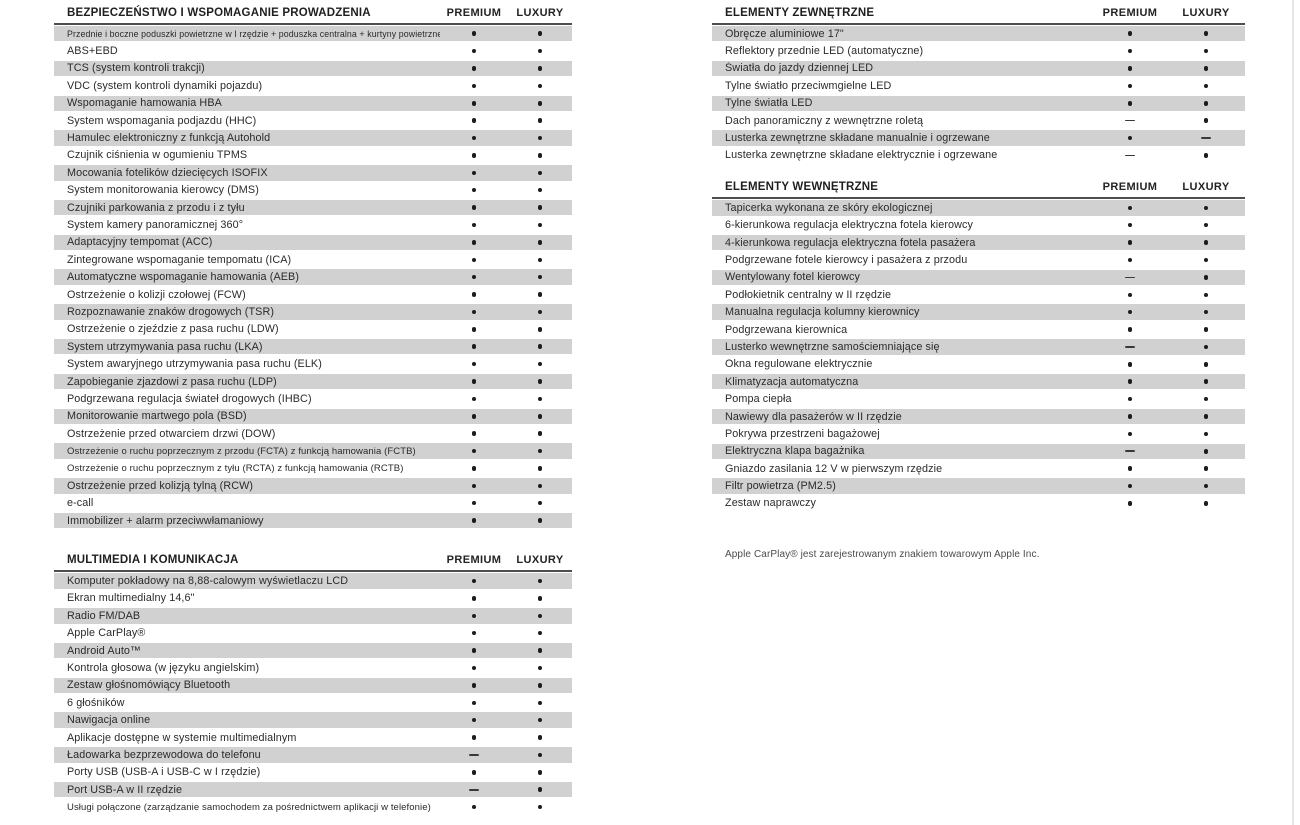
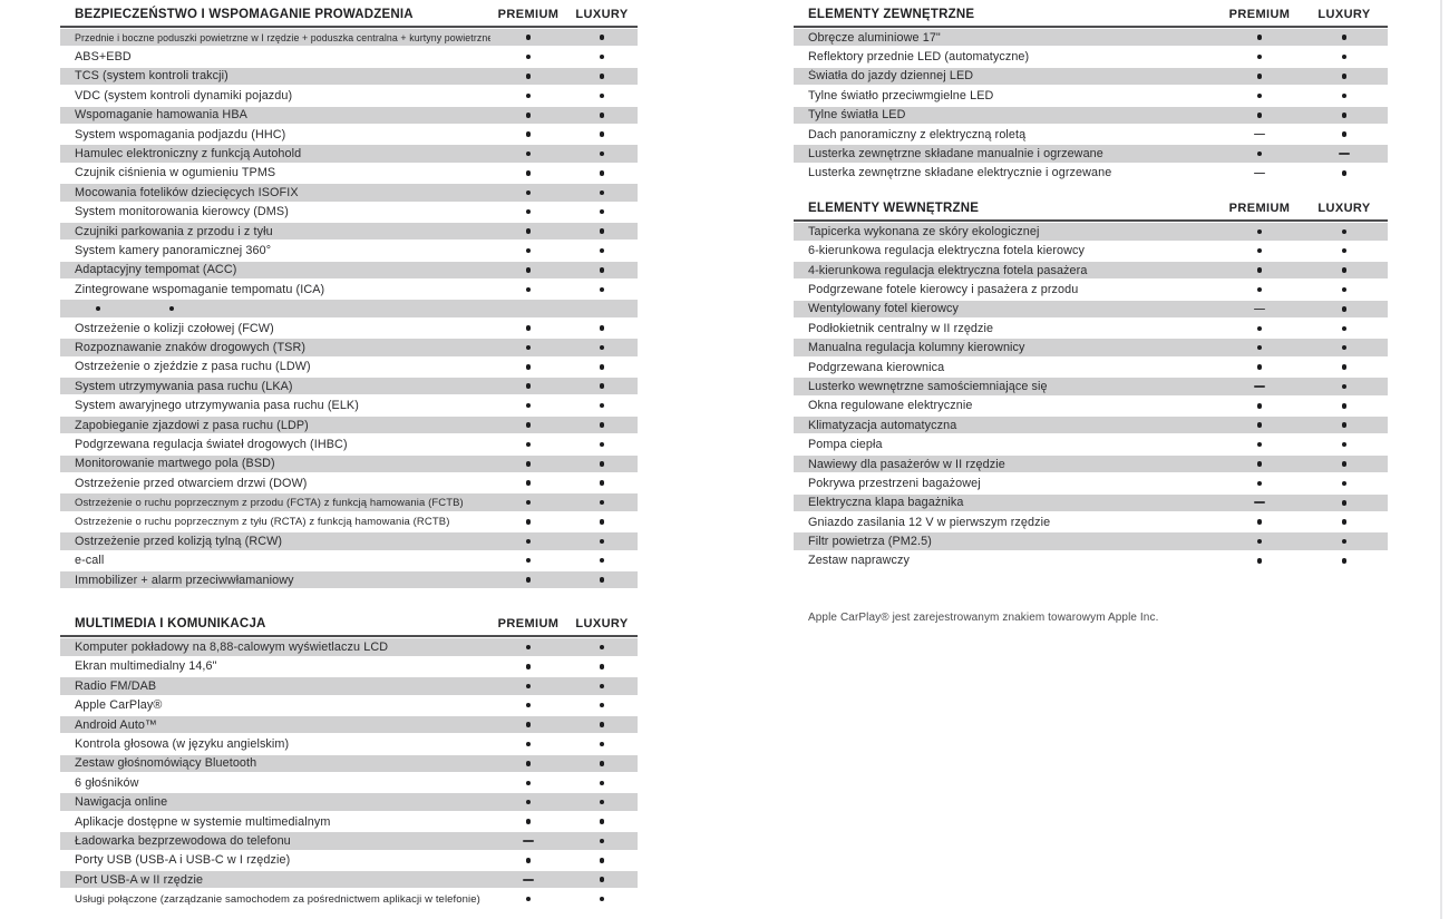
  BEZPIECZEŃSTWO I WSPOMAGANIE PROWADZENIA
  PREMIUM
  LUXURY
  Przednie i boczne poduszki powietrzne w I rzędzie + poduszka centralna + kurtyny powietrzne
  ABS+EBD
  TCS (system kontroli trakcji)
  VDC (system kontroli dynamiki pojazdu)
  Wspomaganie hamowania HBA
  System wspomagania podjazdu (HHC)
  Hamulec elektroniczny z funkcją Autohold
  Czujnik ciśnienia w ogumieniu TPMS
  Mocowania fotelików dziecięcych ISOFIX
  System monitorowania kierowcy (DMS)
  Czujniki parkowania z przodu i z tyłu
  System kamery panoramicznej 360°
  Adaptacyjny tempomat (ACC)
  Zintegrowane wspomaganie tempomatu (ICA)
- Automatyczne wspomaganie hamowania (AEB)
  Ostrzeżenie o kolizji czołowej (FCW)
  Rozpoznawanie znaków drogowych (TSR)
  Ostrzeżenie o zjeździe z pasa ruchu (LDW)
  System utrzymywania pasa ruchu (LKA)
  System awaryjnego utrzymywania pasa ruchu (ELK)
  Zapobieganie zjazdowi z pasa ruchu (LDP)
  Podgrzewana regulacja świateł drogowych (IHBC)
  Monitorowanie martwego pola (BSD)
  Ostrzeżenie przed otwarciem drzwi (DOW)
  Ostrzeżenie o ruchu poprzecznym z przodu (FCTA) z funkcją hamowania (FCTB)
  Ostrzeżenie o ruchu poprzecznym z tyłu (RCTA) z funkcją hamowania (RCTB)
  Ostrzeżenie przed kolizją tylną (RCW)
  e-call
  Immobilizer + alarm przeciwwłamaniowy
  MULTIMEDIA I KOMUNIKACJA
  PREMIUM
  LUXURY
  Komputer pokładowy na 8,88-calowym wyświetlaczu LCD
  Ekran multimedialny 14,6"
  Radio FM/DAB
  Apple CarPlay®
  Android Auto™
  Kontrola głosowa (w języku angielskim)
  Zestaw głośnomówiący Bluetooth
  6 głośników
  Nawigacja online
  Aplikacje dostępne w systemie multimedialnym
  Ładowarka bezprzewodowa do telefonu
  Porty USB (USB-A i USB-C w I rzędzie)
  Port USB-A w II rzędzie
  Usługi połączone (zarządzanie samochodem za pośrednictwem aplikacji w telefonie)
  ELEMENTY ZEWNĘTRZNE
  PREMIUM
  LUXURY
  Obręcze aluminiowe 17"
  Reflektory przednie LED (automatyczne)
  Światła do jazdy dziennej LED
  Tylne światło przeciwmgielne LED
  Tylne światła LED
- Dach panoramiczny z wewnętrzne roletą
+ Dach panoramiczny z elektryczną roletą
  Lusterka zewnętrzne składane manualnie i ogrzewane
  Lusterka zewnętrzne składane elektrycznie i ogrzewane
  ELEMENTY WEWNĘTRZNE
  PREMIUM
  LUXURY
  Tapicerka wykonana ze skóry ekologicznej
  6-kierunkowa regulacja elektryczna fotela kierowcy
  4-kierunkowa regulacja elektryczna fotela pasażera
  Podgrzewane fotele kierowcy i pasażera z przodu
  Wentylowany fotel kierowcy
  Podłokietnik centralny w II rzędzie
  Manualna regulacja kolumny kierownicy
  Podgrzewana kierownica
  Lusterko wewnętrzne samościemniające się
  Okna regulowane elektrycznie
  Klimatyzacja automatyczna
  Pompa ciepła
  Nawiewy dla pasażerów w II rzędzie
  Pokrywa przestrzeni bagażowej
  Elektryczna klapa bagażnika
  Gniazdo zasilania 12 V w pierwszym rzędzie
  Filtr powietrza (PM2.5)
  Zestaw naprawczy
  Apple CarPlay® jest zarejestrowanym znakiem towarowym Apple Inc.
